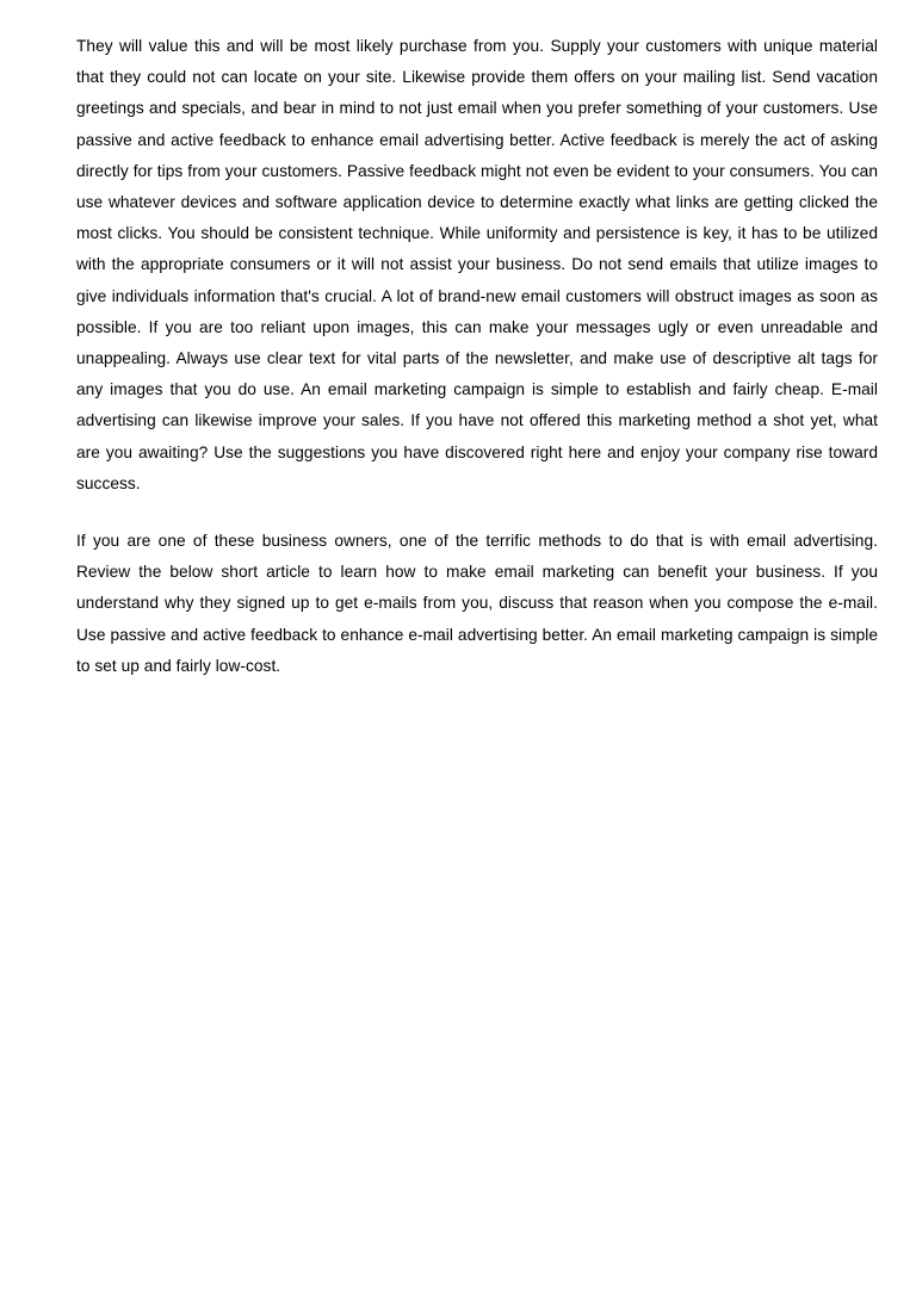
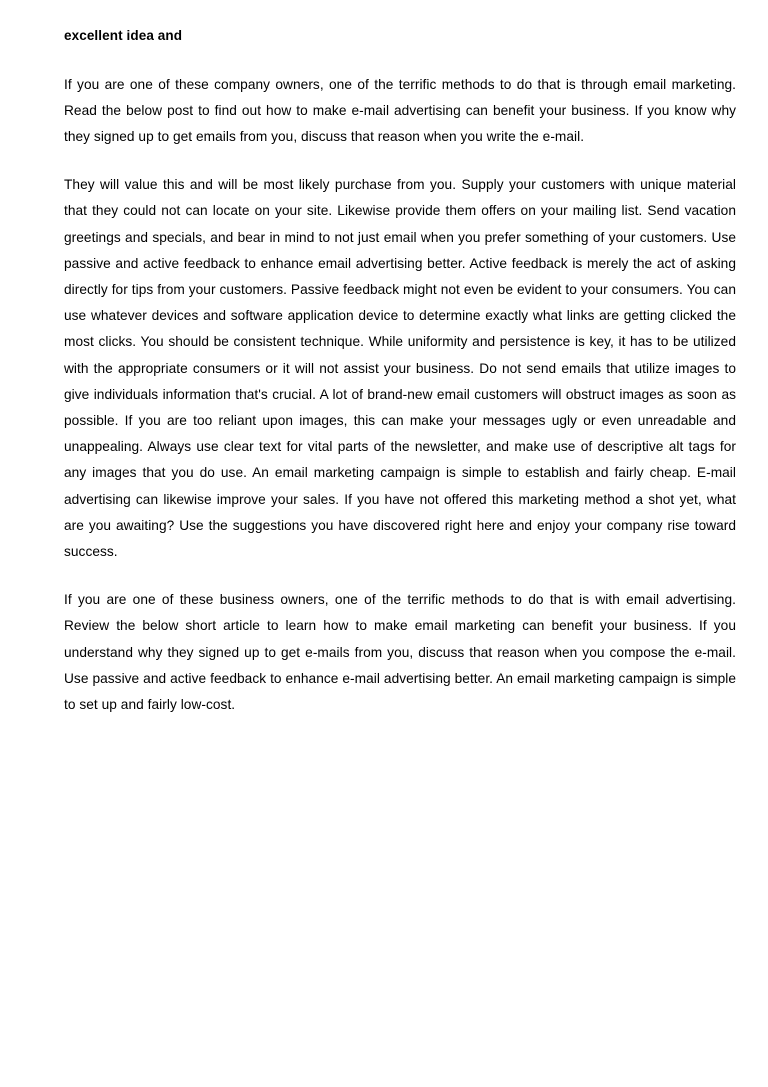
+ excellent idea and
+ If you are one of these company owners, one of the terrific methods to do that is through email marketing. Read the below post to find out how to make e-mail advertising can benefit your business. If you know why they signed up to get emails from you, discuss that reason when you write the e-mail.
  They will value this and will be most likely purchase from you. Supply your customers with unique material that they could not can locate on your site. Likewise provide them offers on your mailing list. Send vacation greetings and specials, and bear in mind to not just email when you prefer something of your customers. Use passive and active feedback to enhance email advertising better. Active feedback is merely the act of asking directly for tips from your customers. Passive feedback might not even be evident to your consumers. You can use whatever devices and software application device to determine exactly what links are getting clicked the most clicks. You should be consistent technique. While uniformity and persistence is key, it has to be utilized with the appropriate consumers or it will not assist your business. Do not send emails that utilize images to give individuals information that's crucial. A lot of brand-new email customers will obstruct images as soon as possible. If you are too reliant upon images, this can make your messages ugly or even unreadable and unappealing. Always use clear text for vital parts of the newsletter, and make use of descriptive alt tags for any images that you do use. An email marketing campaign is simple to establish and fairly cheap. E-mail advertising can likewise improve your sales. If you have not offered this marketing method a shot yet, what are you awaiting? Use the suggestions you have discovered right here and enjoy your company rise toward success.
  If you are one of these business owners, one of the terrific methods to do that is with email advertising. Review the below short article to learn how to make email marketing can benefit your business. If you understand why they signed up to get e-mails from you, discuss that reason when you compose the e-mail. Use passive and active feedback to enhance e-mail advertising better. An email marketing campaign is simple to set up and fairly low-cost.
